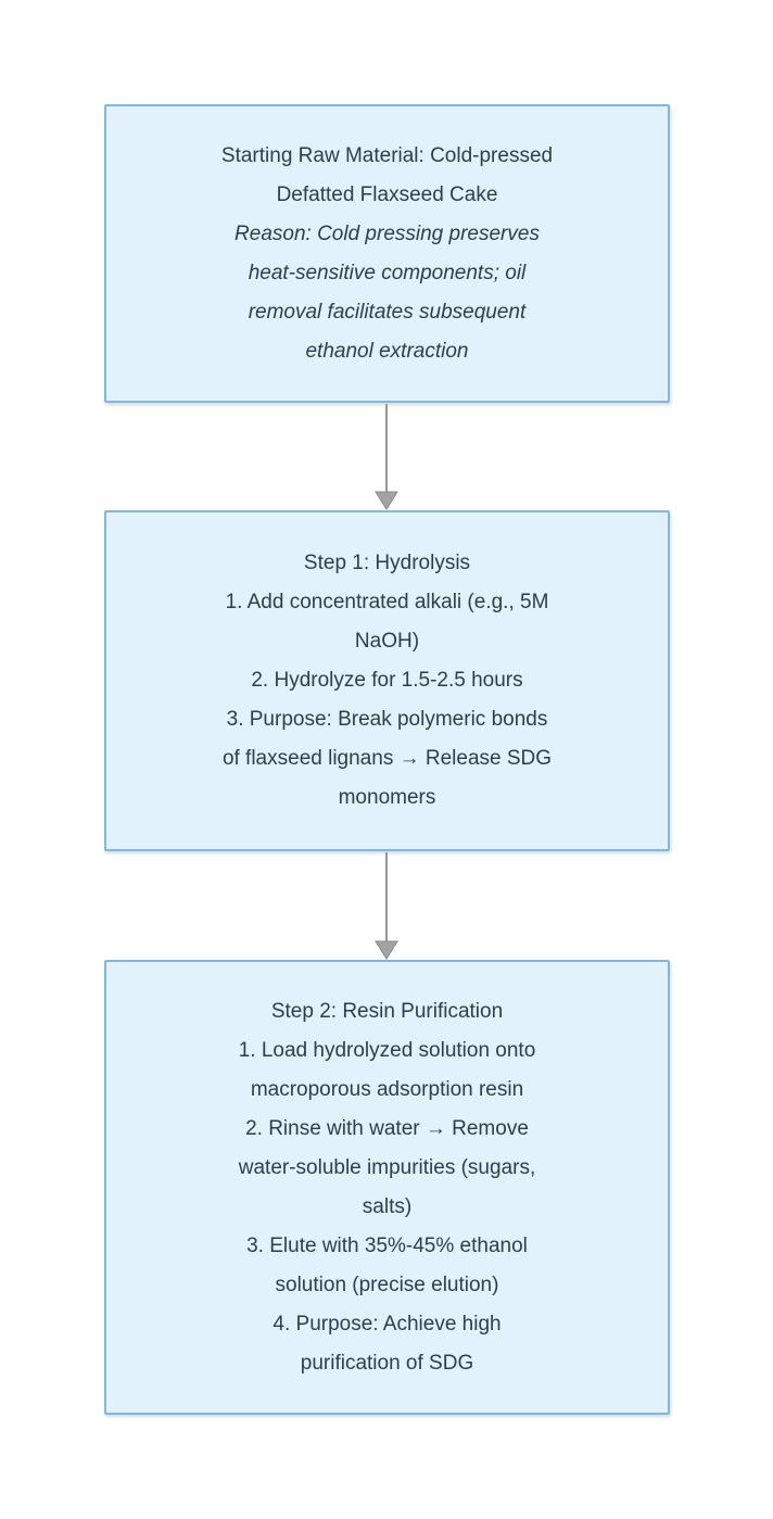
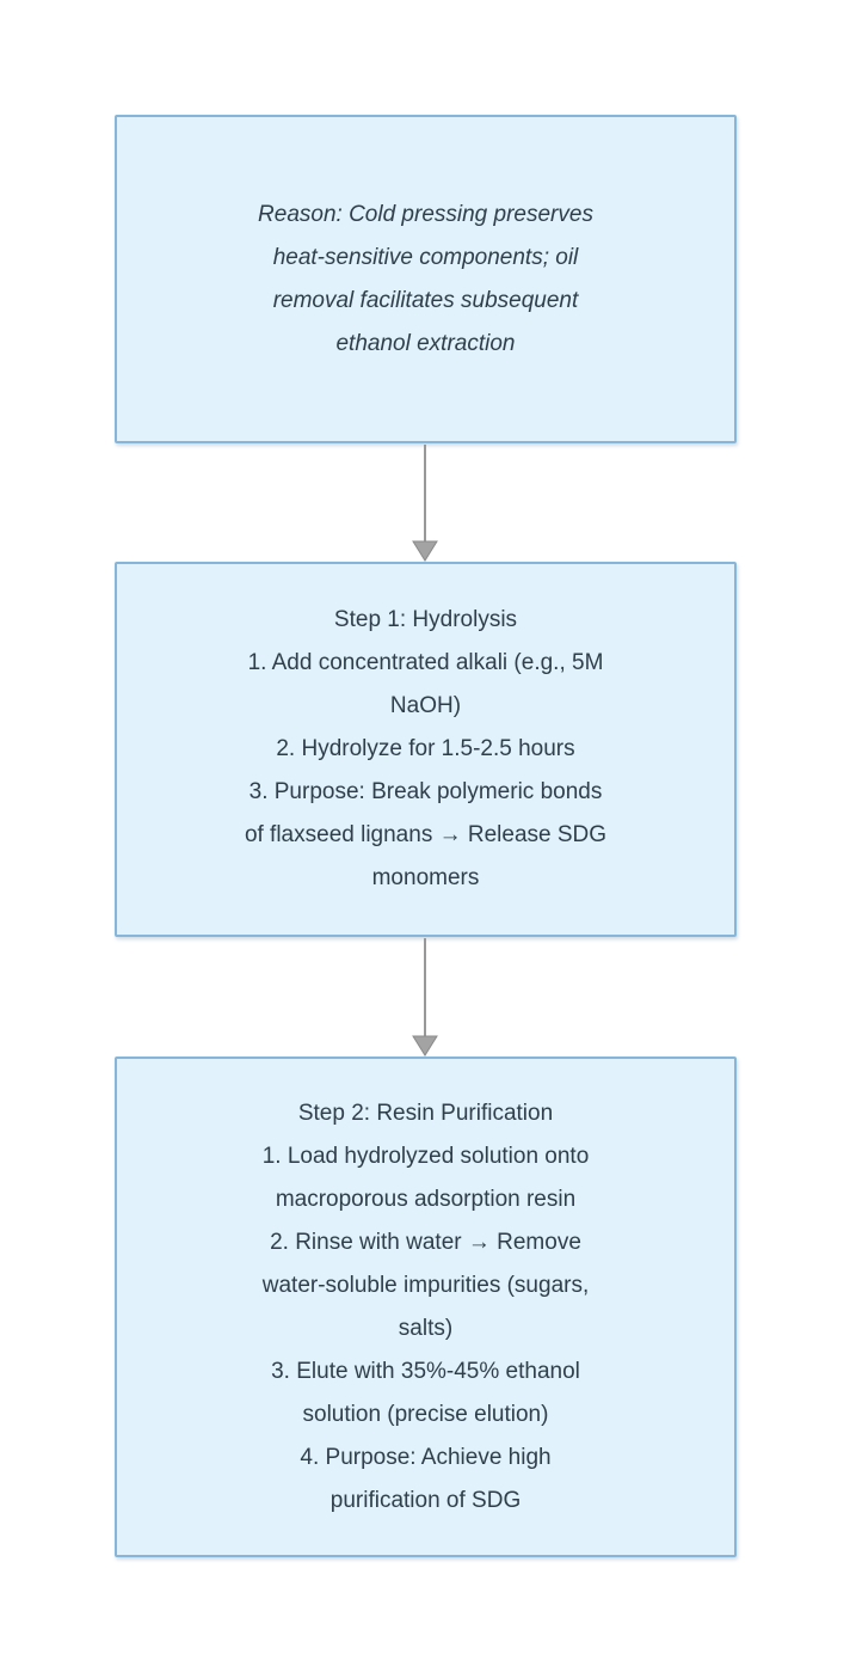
- Starting Raw Material: Cold-pressed
- Defatted Flaxseed Cake
  Reason: Cold pressing preserves
  heat-sensitive components; oil
  removal facilitates subsequent
  ethanol extraction
  Step 1: Hydrolysis
  1. Add concentrated alkali (e.g., 5M
  NaOH)
  2. Hydrolyze for 1.5-2.5 hours
  3. Purpose: Break polymeric bonds
  of flaxseed lignans → Release SDG
  monomers
  Step 2: Resin Purification
  1. Load hydrolyzed solution onto
  macroporous adsorption resin
  2. Rinse with water → Remove
  water-soluble impurities (sugars,
  salts)
  3. Elute with 35%-45% ethanol
  solution (precise elution)
  4. Purpose: Achieve high
  purification of SDG
